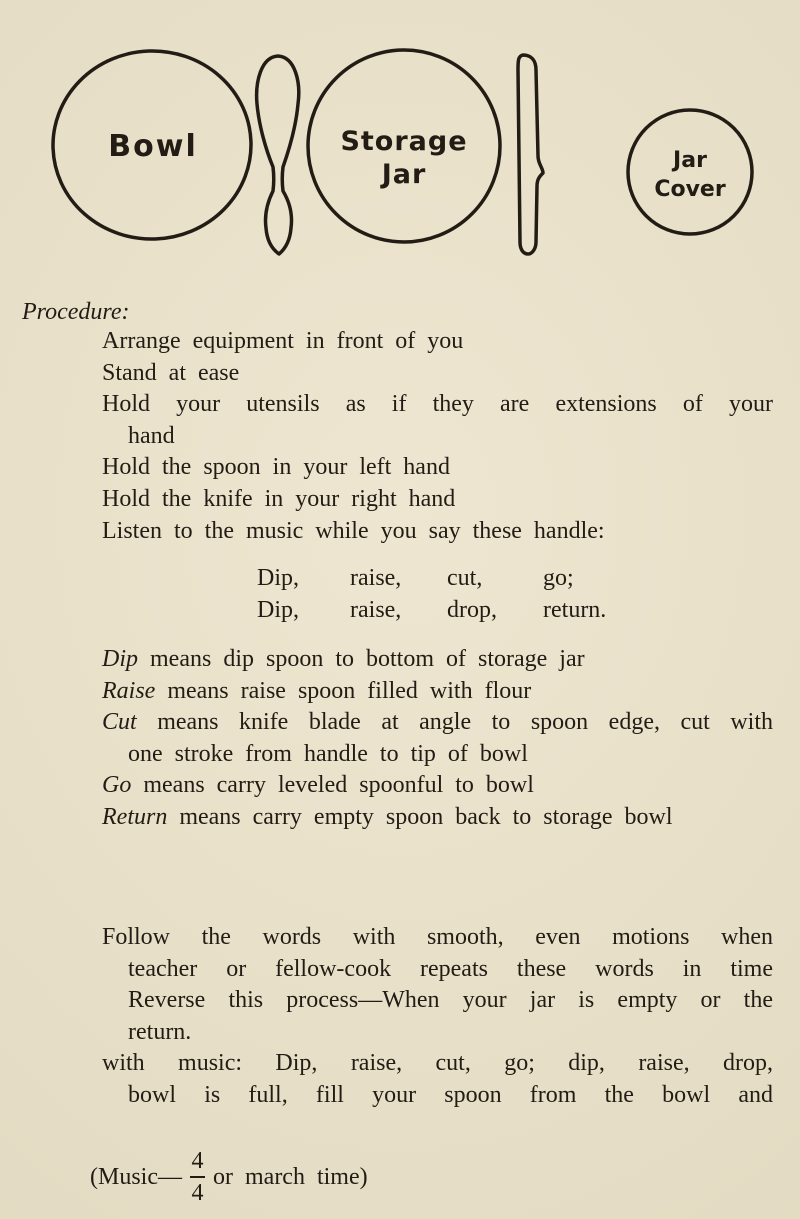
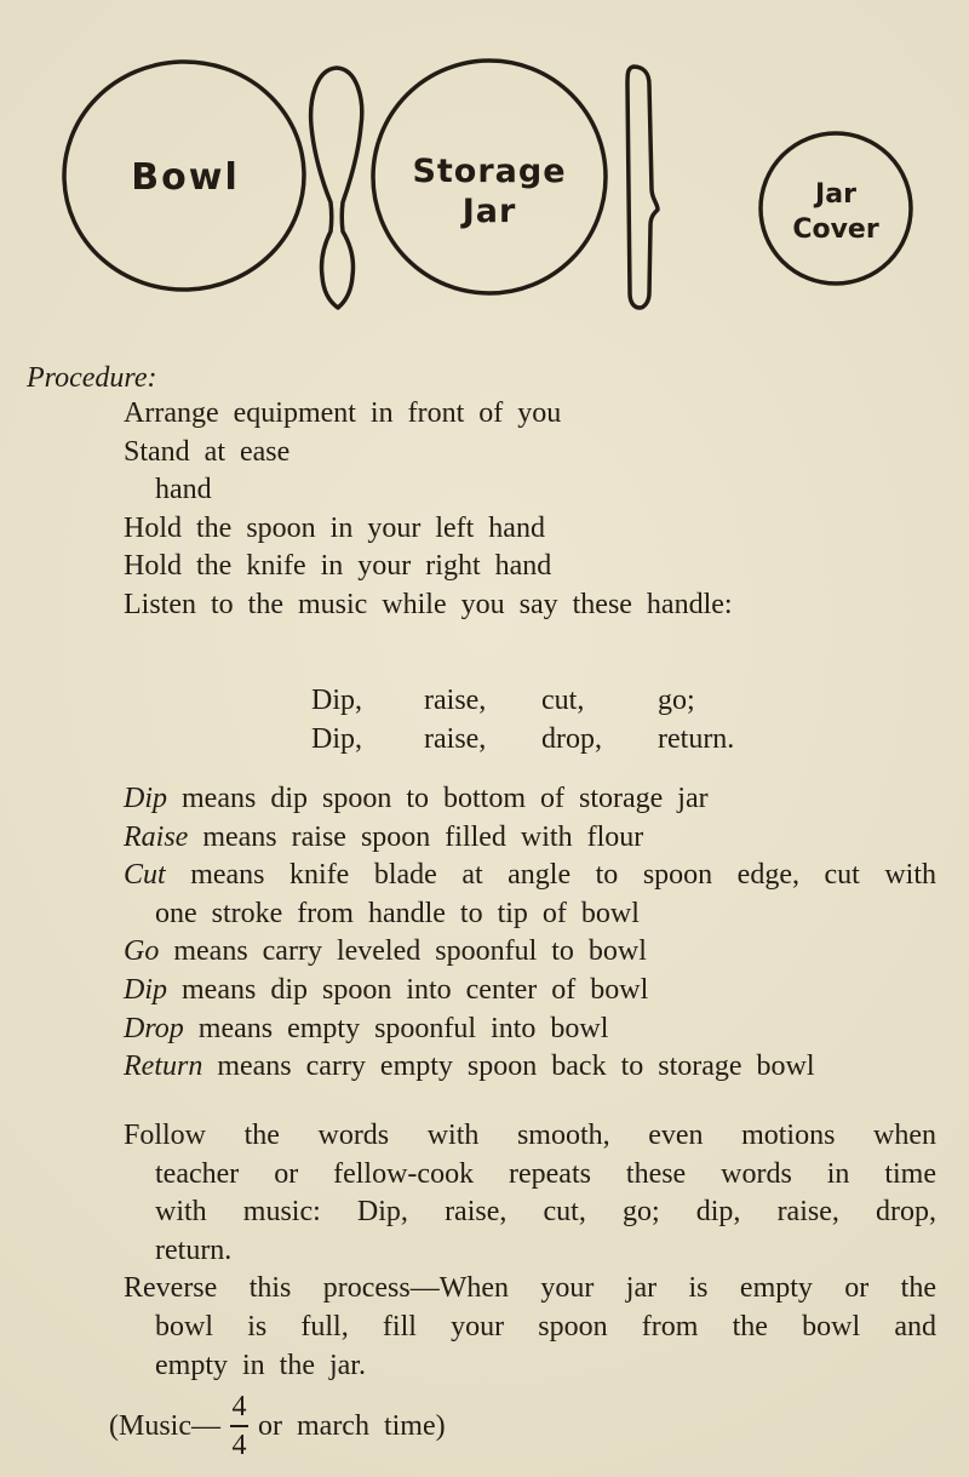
  Bowl
  Storage
  Jar
  Jar
  Cover
  Procedure:
  Arrange equipment in front of you
  Stand at ease
- Hold your utensils as if they are extensions of your
  hand
  Hold the spoon in your left hand
  Hold the knife in your right hand
  Listen to the music while you say these handle:
  Dip,
  raise,
  cut,
  go;
  Dip,
  raise,
  drop,
  return.
  Dip means dip spoon to bottom of storage jar
  Raise means raise spoon filled with flour
  Cut means knife blade at angle to spoon edge, cut with
  one stroke from handle to tip of bowl
  Go means carry leveled spoonful to bowl
+ Dip means dip spoon into center of bowl
+ Drop means empty spoonful into bowl
  Return means carry empty spoon back to storage bowl
  Follow the words with smooth, even motions when
  teacher or fellow-cook repeats these words in time
- Reverse this process—When your jar is empty or the
+ with music: Dip, raise, cut, go; dip, raise, drop,
  return.
- with music: Dip, raise, cut, go; dip, raise, drop,
+ Reverse this process—When your jar is empty or the
  bowl is full, fill your spoon from the bowl and
+ empty in the jar.
  (Music—
  4
  4
  or march time)
